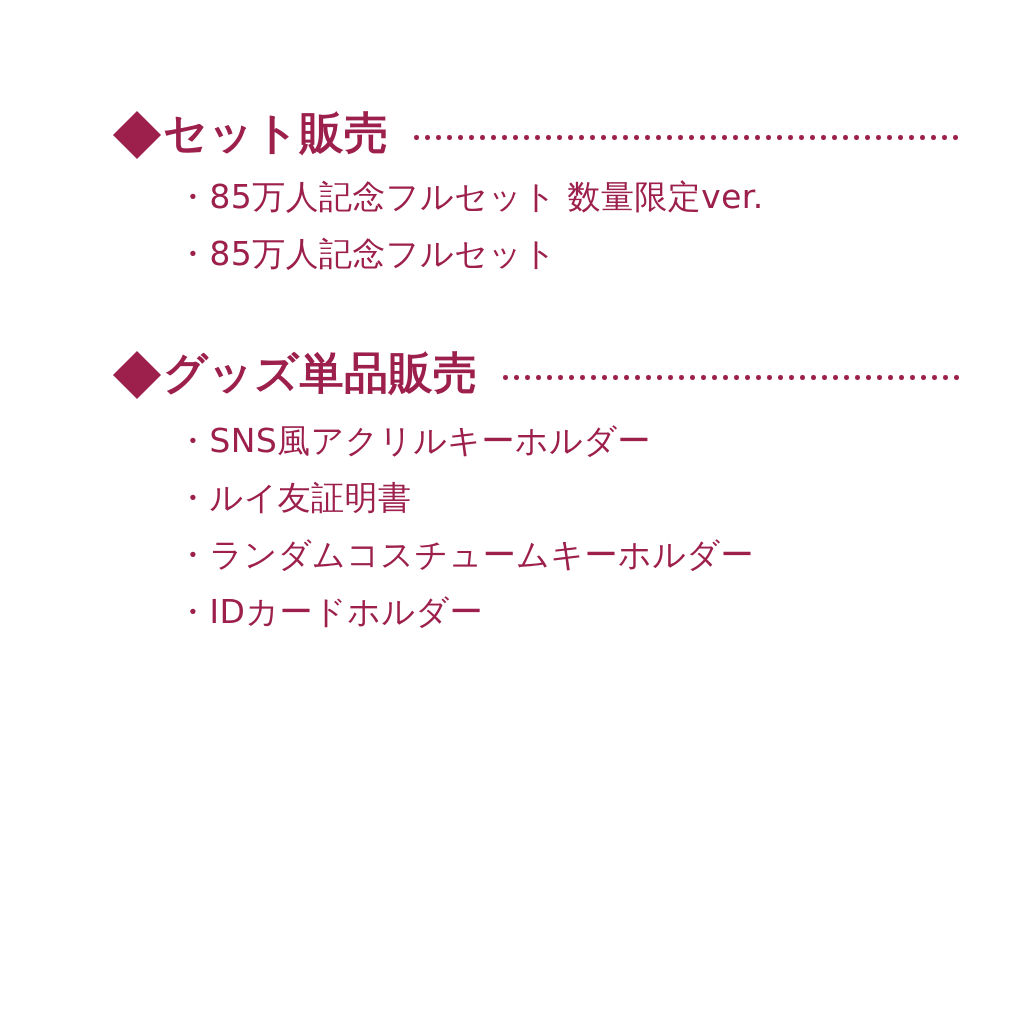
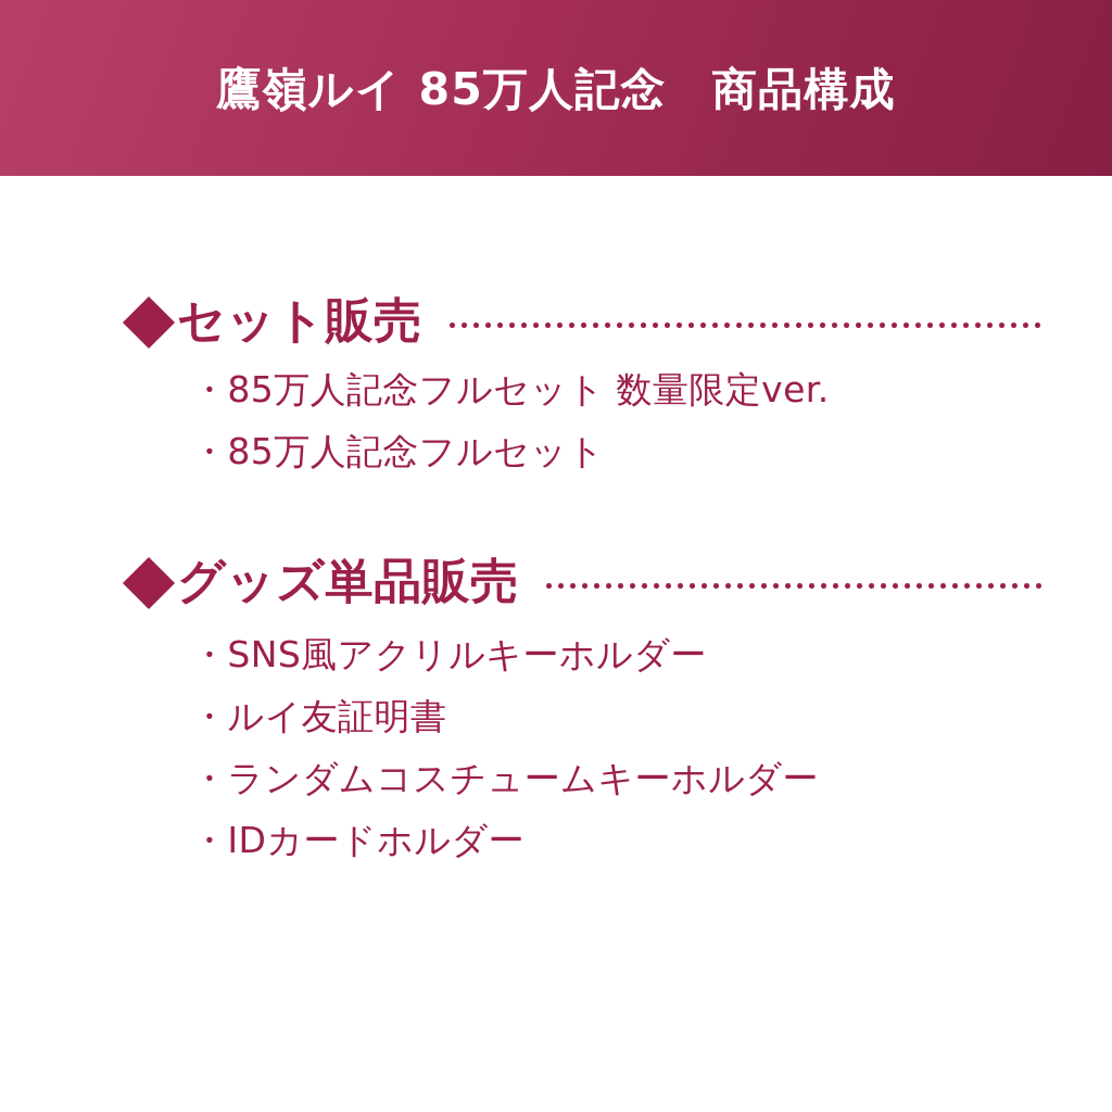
+ 鷹嶺ルイ 85万人記念 商品構成
  セット販売
  ・85万人記念フルセット 数量限定ver.
  ・85万人記念フルセット
  グッズ単品販売
  ・SNS風アクリルキーホルダー
  ・ルイ友証明書
  ・ランダムコスチュームキーホルダー
  ・IDカードホルダー
